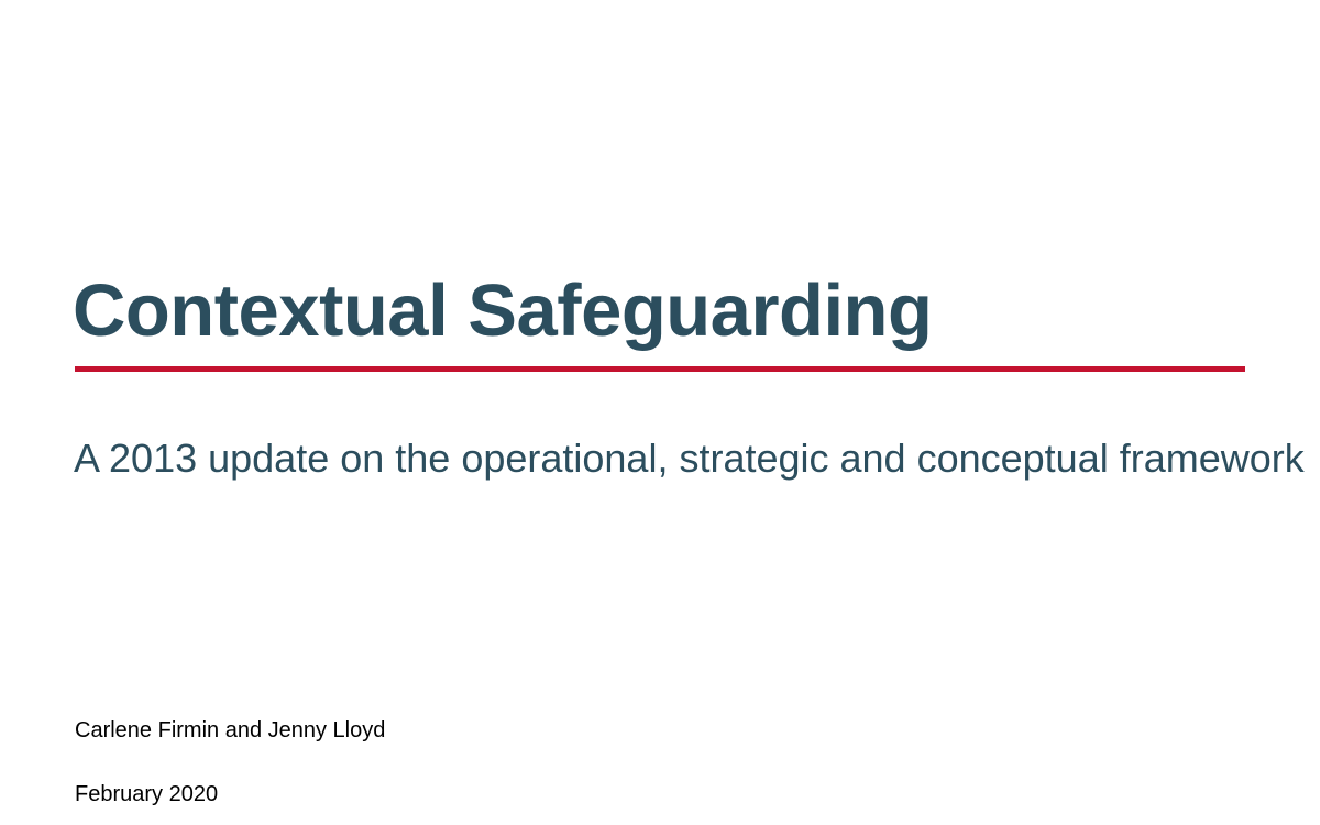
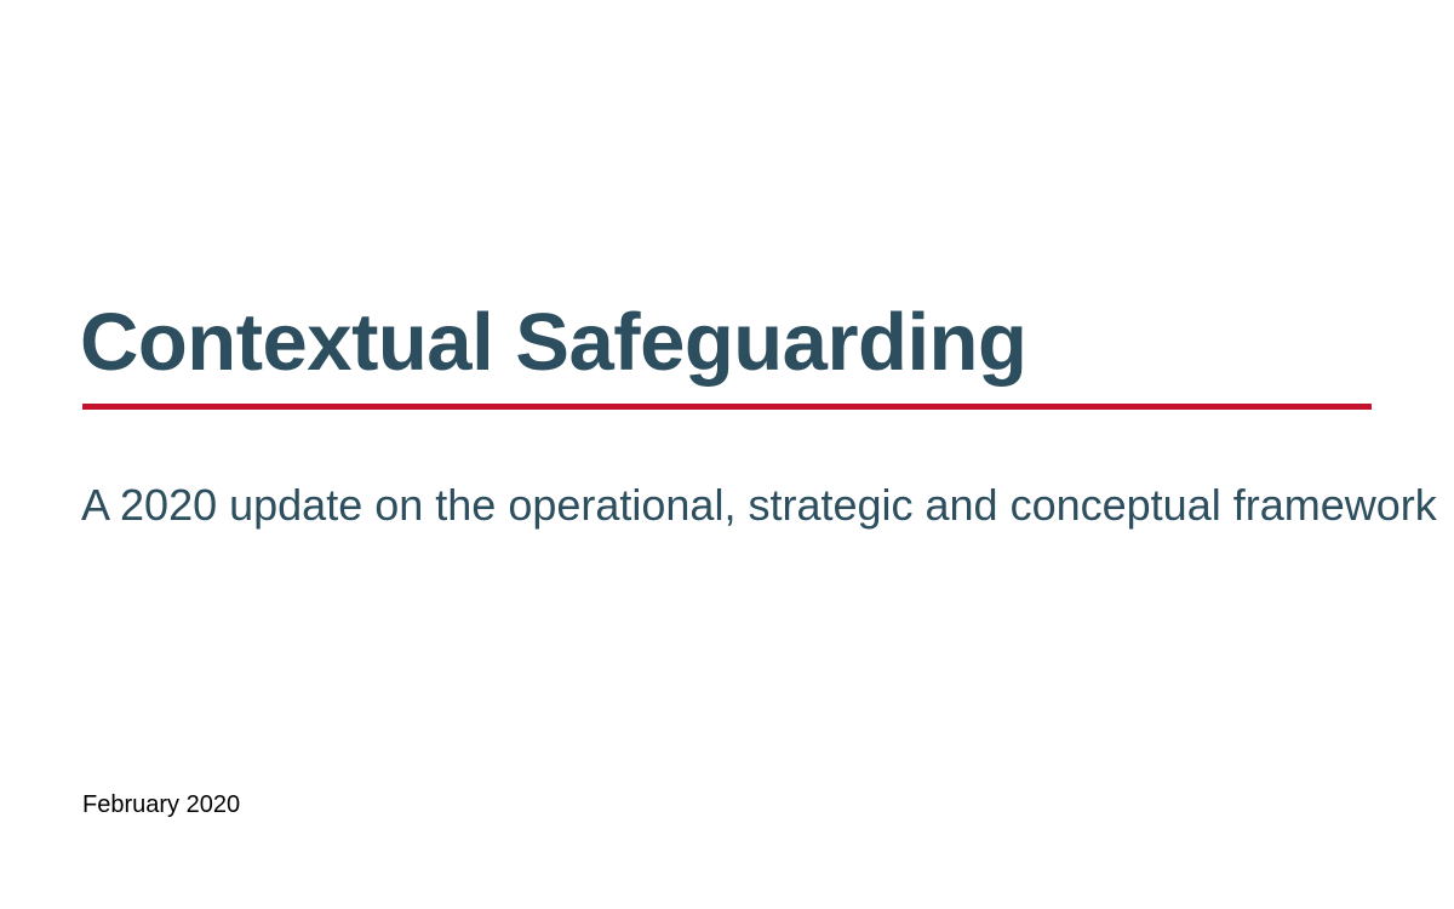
  Contextual Safeguarding
- A 2013 update on the operational, strategic and conceptual framework
+ A 2020 update on the operational, strategic and conceptual framework
- Carlene Firmin and Jenny Lloyd
  February 2020
